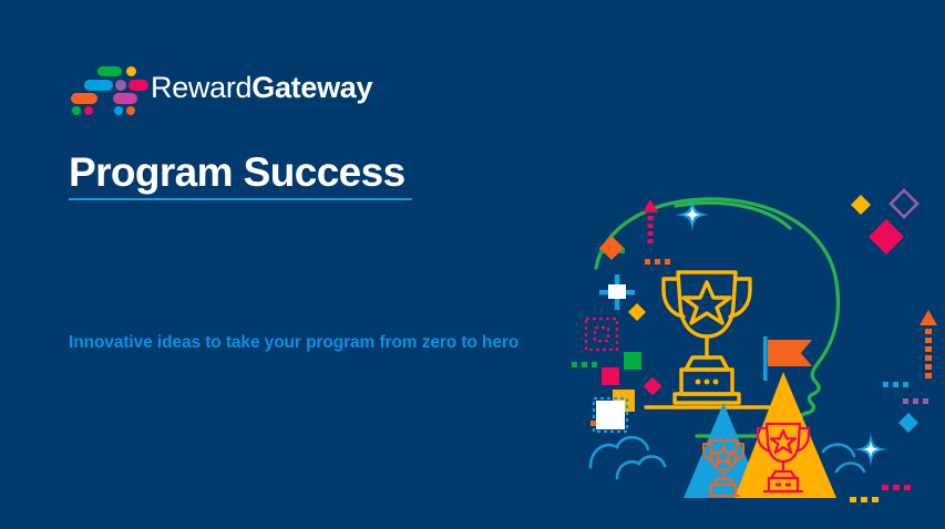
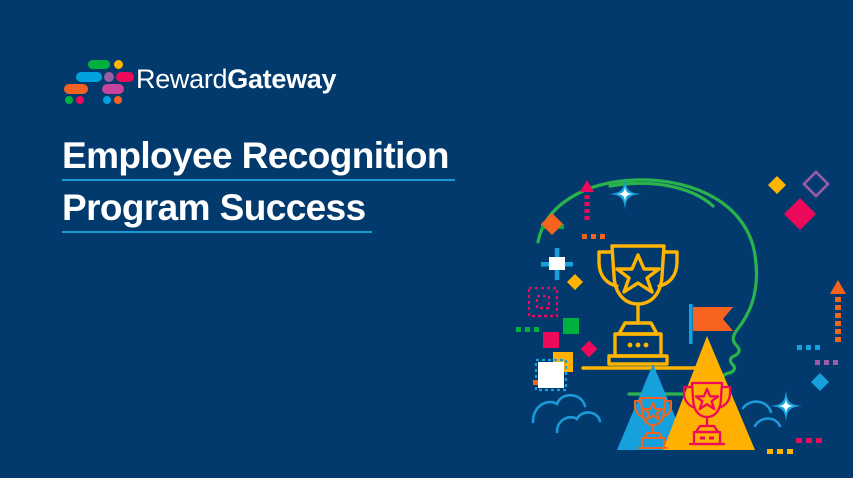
  RewardGateway
+ Employee Recognition
  Program Success
- Innovative ideas to take your program from zero to hero
